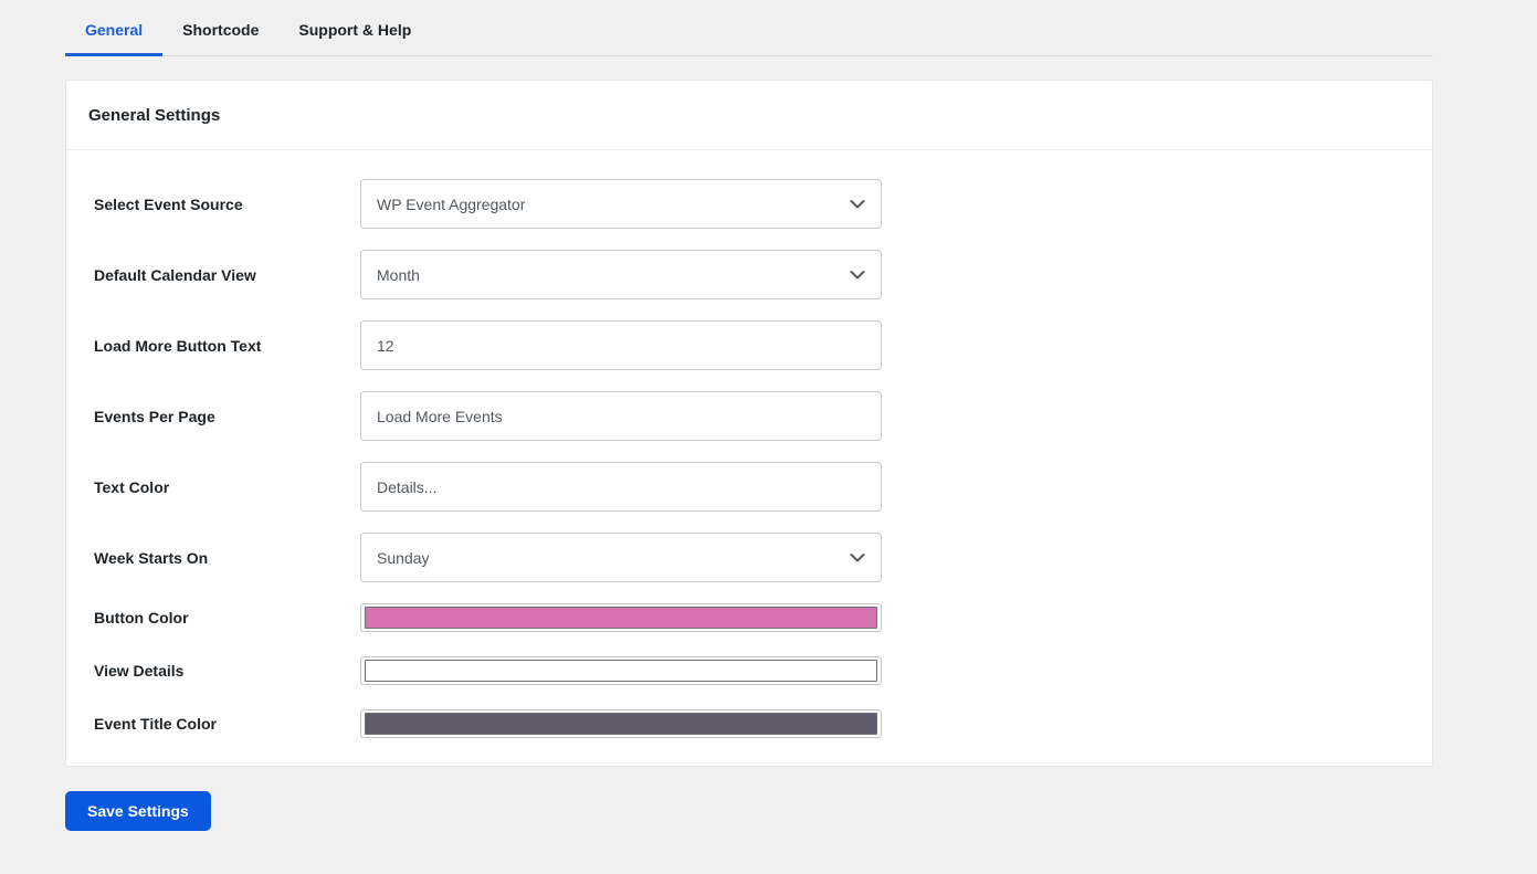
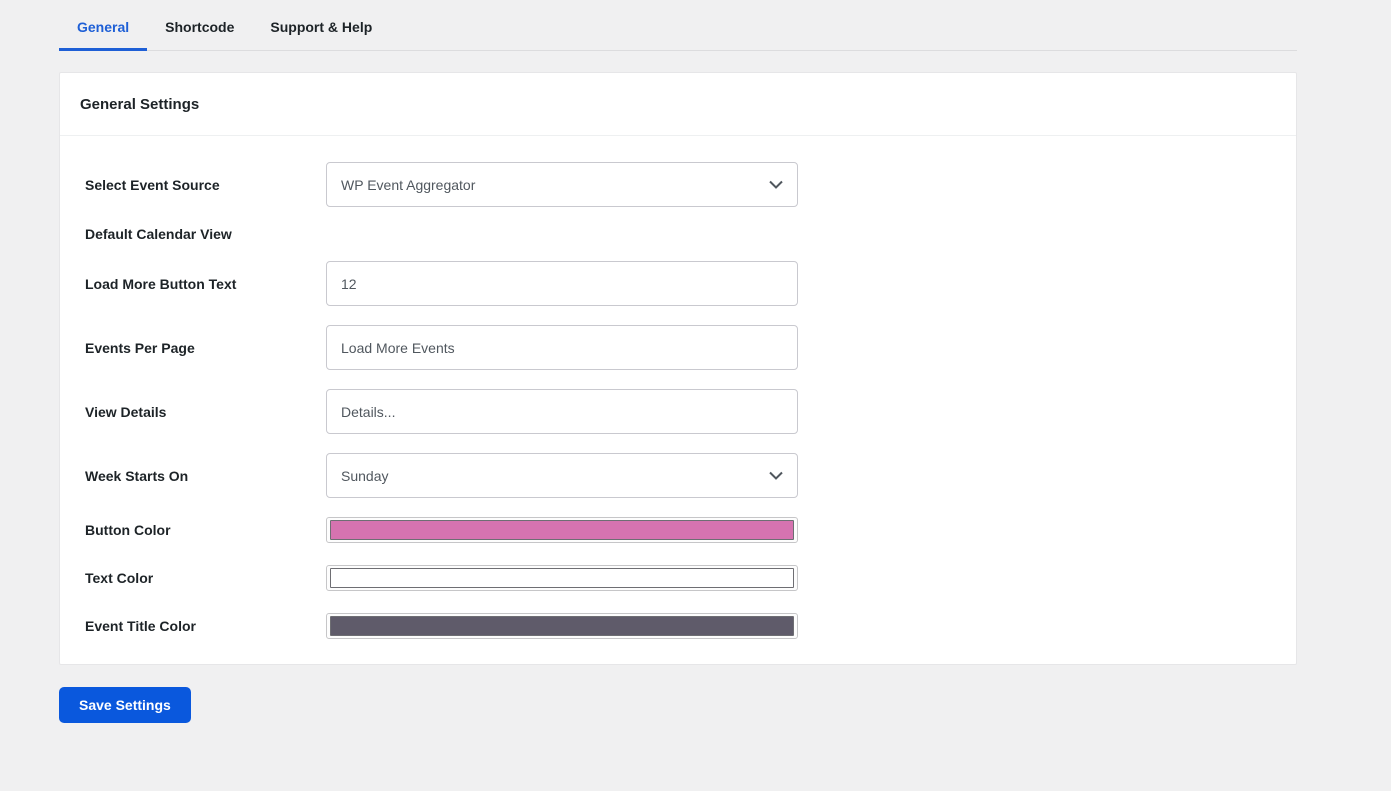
  General
  Shortcode
  Support & Help
  General Settings
  Select Event Source
  WP Event Aggregator
  Default Calendar View
- Month
  Load More Button Text
  12
  Events Per Page
  Load More Events
- Text Color
+ View Details
  Details...
  Week Starts On
  Sunday
  Button Color
- View Details
+ Text Color
  Event Title Color
  Save Settings
